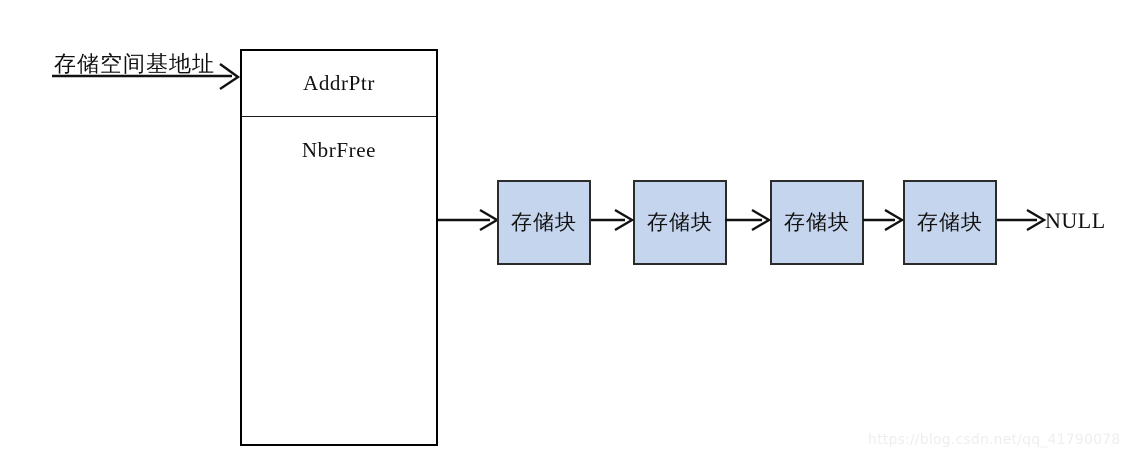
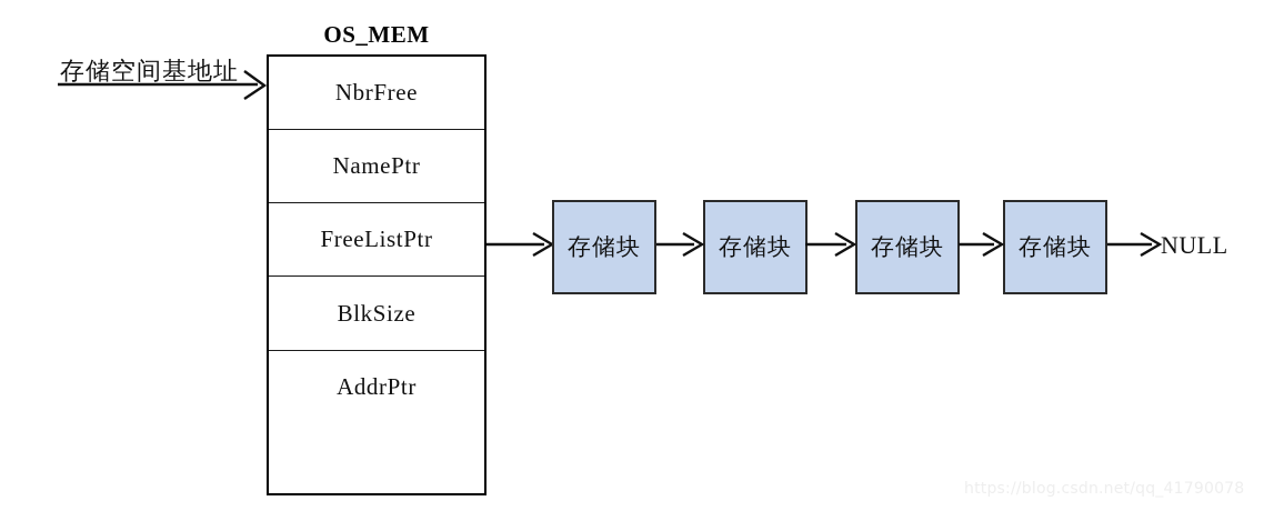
  存储空间基地址
+ OS_MEM
- AddrPtr
+ NbrFree
+ NamePtr
+ FreeListPtr
+ BlkSize
- NbrFree
+ AddrPtr
  存储块
  存储块
  存储块
  存储块
  NULL
